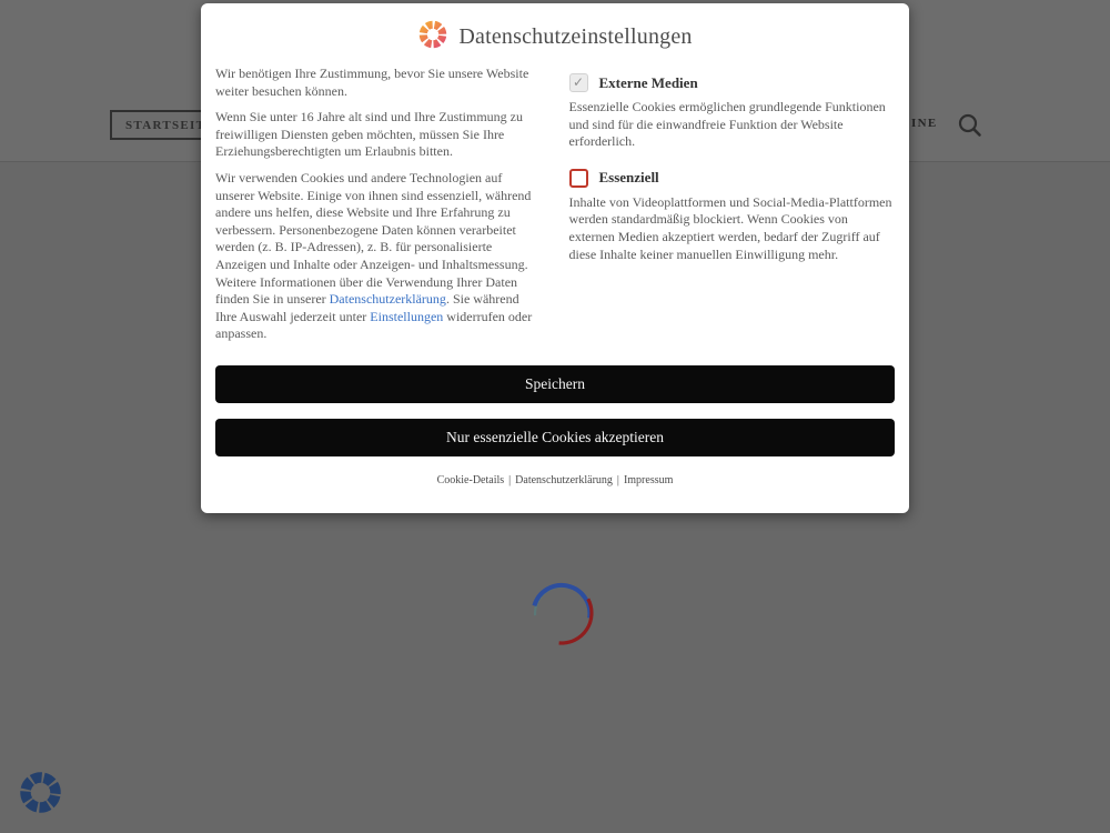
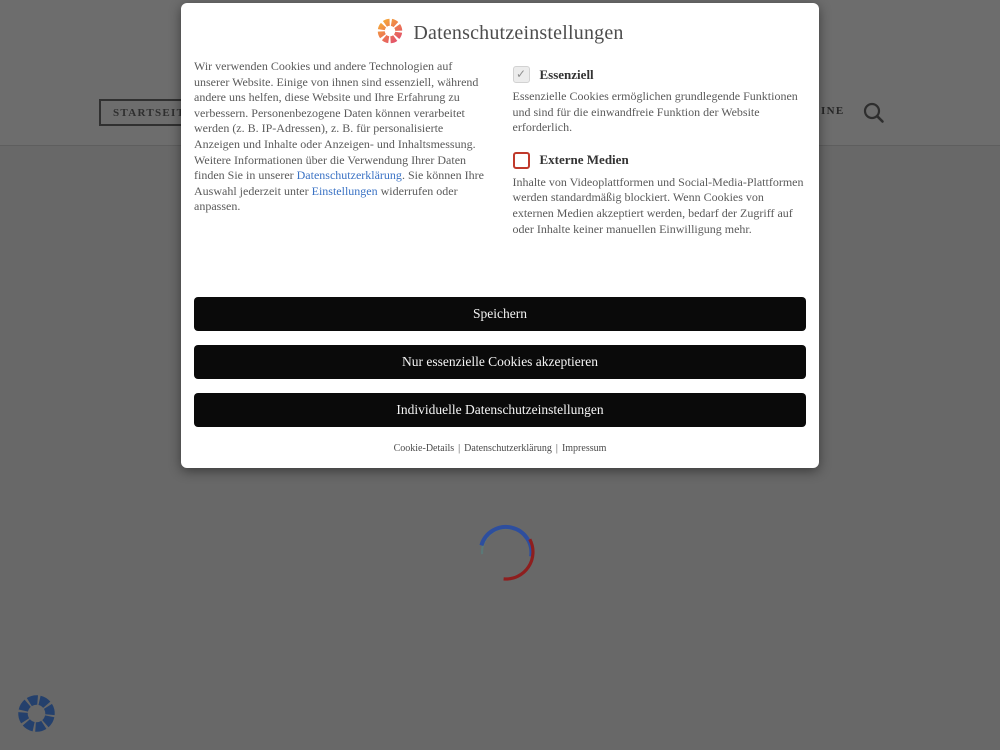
  STARTSEI
  INE
  Datenschutzeinstellungen
- Wir benötigen Ihre Zustimmung, bevor Sie unsere Website weiter besuchen können.
- Wenn Sie unter 16 Jahre alt sind und Ihre Zustimmung zu freiwilligen Diensten geben möchten, müssen Sie Ihre Erziehungsberechtigten um Erlaubnis bitten.
- Wir verwenden Cookies und andere Technologien auf unserer Website. Einige von ihnen sind essenziell, während andere uns helfen, diese Website und Ihre Erfahrung zu verbessern. Personenbezogene Daten können verarbeitet werden (z. B. IP-Adressen), z. B. für personalisierte Anzeigen und Inhalte oder Anzeigen- und Inhaltsmessung. Weitere Informationen über die Verwendung Ihrer Daten finden Sie in unserer Datenschutzerklärung. Sie während Ihre Auswahl jederzeit unter Einstellungen widerrufen oder anpassen.
+ Wir verwenden Cookies und andere Technologien auf unserer Website. Einige von ihnen sind essenziell, während andere uns helfen, diese Website und Ihre Erfahrung zu verbessern. Personenbezogene Daten können verarbeitet werden (z. B. IP-Adressen), z. B. für personalisierte Anzeigen und Inhalte oder Anzeigen- und Inhaltsmessung. Weitere Informationen über die Verwendung Ihrer Daten finden Sie in unserer Datenschutzerklärung. Sie können Ihre Auswahl jederzeit unter Einstellungen widerrufen oder anpassen.
  ✓
- Externe Medien
+ Essenziell
  Essenzielle Cookies ermöglichen grundlegende Funktionen und sind für die einwandfreie Funktion der Website erforderlich.
- Essenziell
+ Externe Medien
- Inhalte von Videoplattformen und Social-Media-Plattformen werden standardmäßig blockiert. Wenn Cookies von externen Medien akzeptiert werden, bedarf der Zugriff auf diese Inhalte keiner manuellen Einwilligung mehr.
+ Inhalte von Videoplattformen und Social-Media-Plattformen werden standardmäßig blockiert. Wenn Cookies von externen Medien akzeptiert werden, bedarf der Zugriff auf oder Inhalte keiner manuellen Einwilligung mehr.
  Speichern
  Nur essenzielle Cookies akzeptieren
+ Individuelle Datenschutzeinstellungen
  Cookie-Details | Datenschutzerklärung | Impressum
